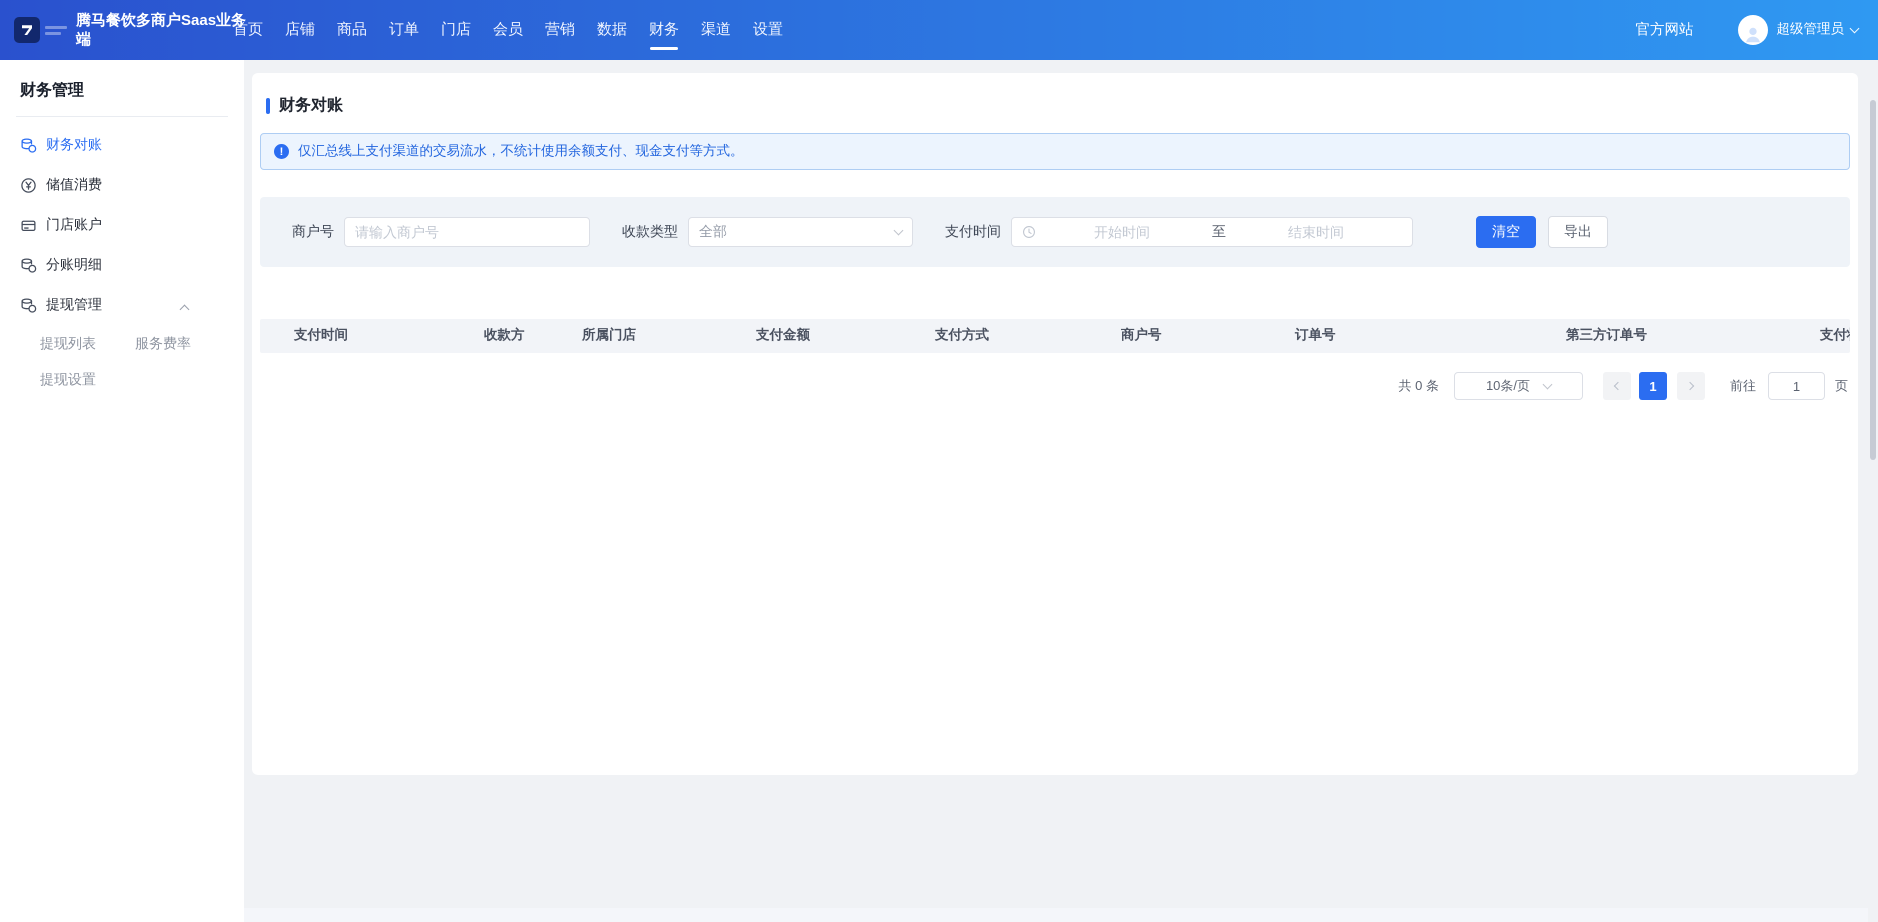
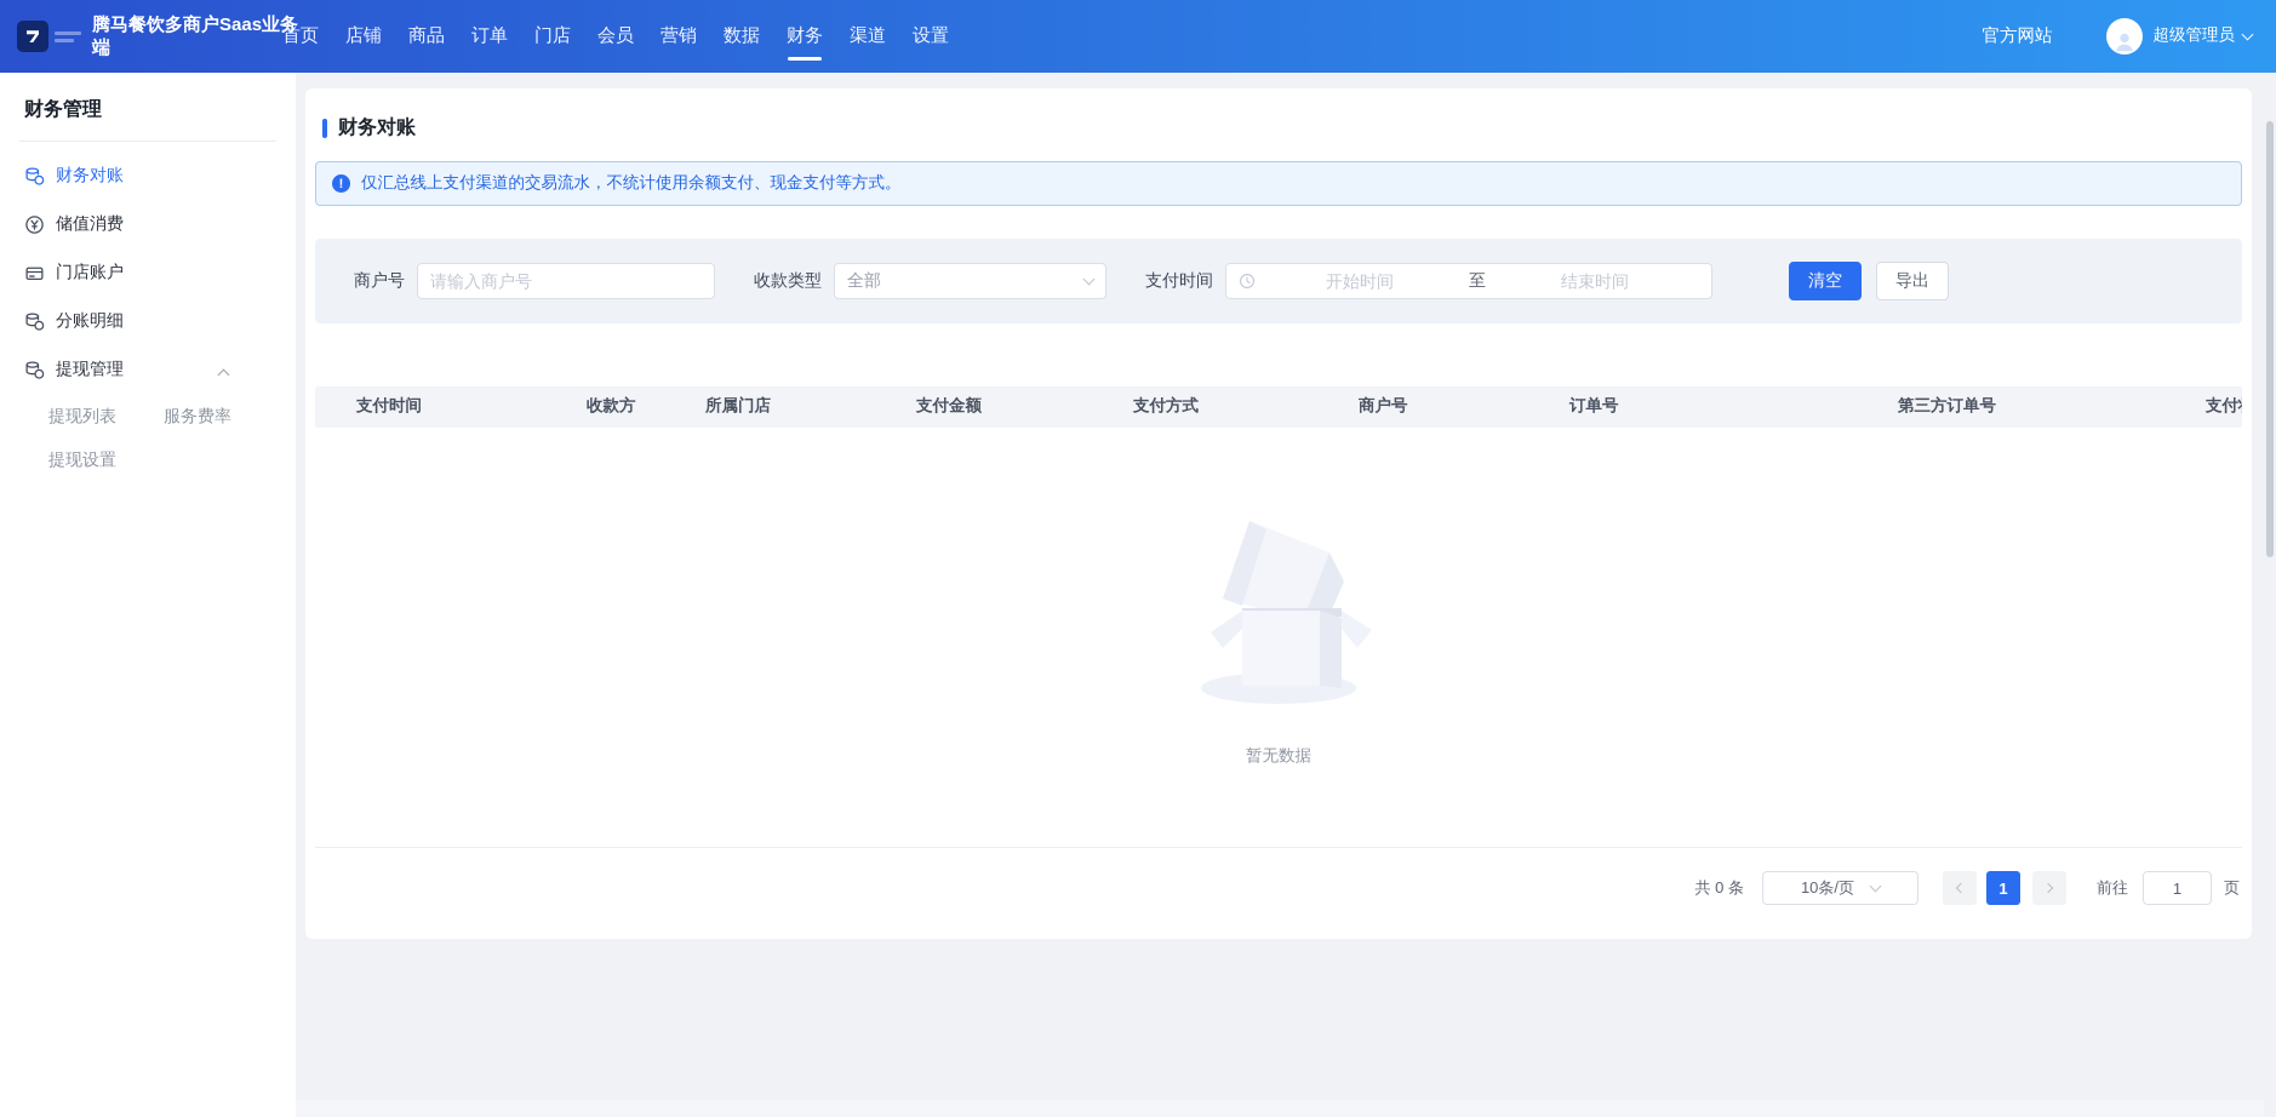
  腾马餐饮多商户Saas业务端
  首页
  店铺
  商品
  订单
  门店
  会员
  营销
  数据
  财务
  渠道
  设置
  官方网站
  超级管理员
  财务管理
  财务对账
  储值消费
  门店账户
  分账明细
  提现管理
  提现列表
  服务费率
  提现设置
  财务对账
  !
  仅汇总线上支付渠道的交易流水，不统计使用余额支付、现金支付等方式。
  商户号
  请输入商户号
  收款类型
  全部
  支付时间
  开始时间
  至
  结束时间
  清空
  导出
  支付时间
  收款方
  所属门店
  支付金额
  支付方式
  商户号
  订单号
  第三方订单号
+ 暂无数据
  共 0 条
  10条/页
  1
  前往
  1
  页
